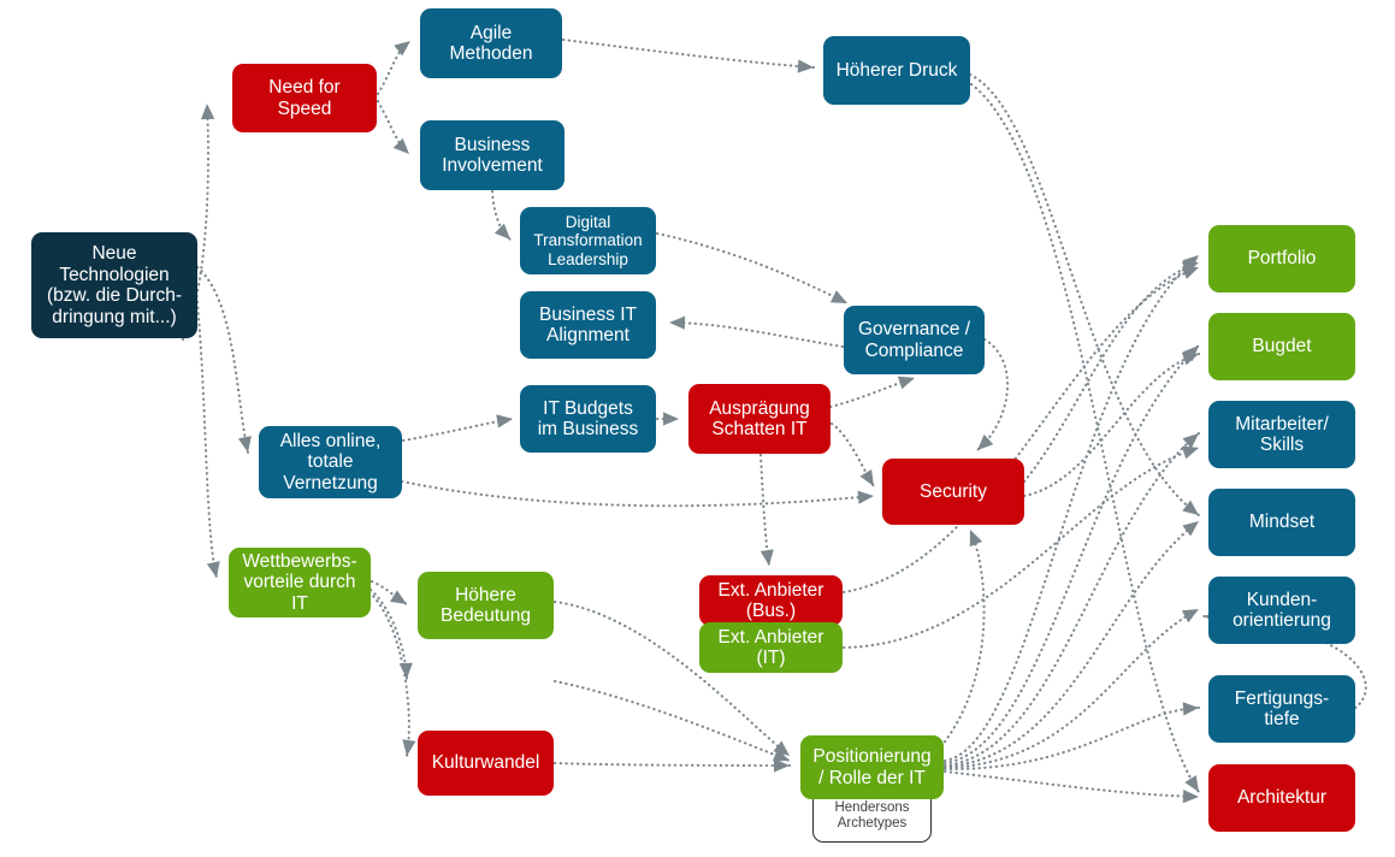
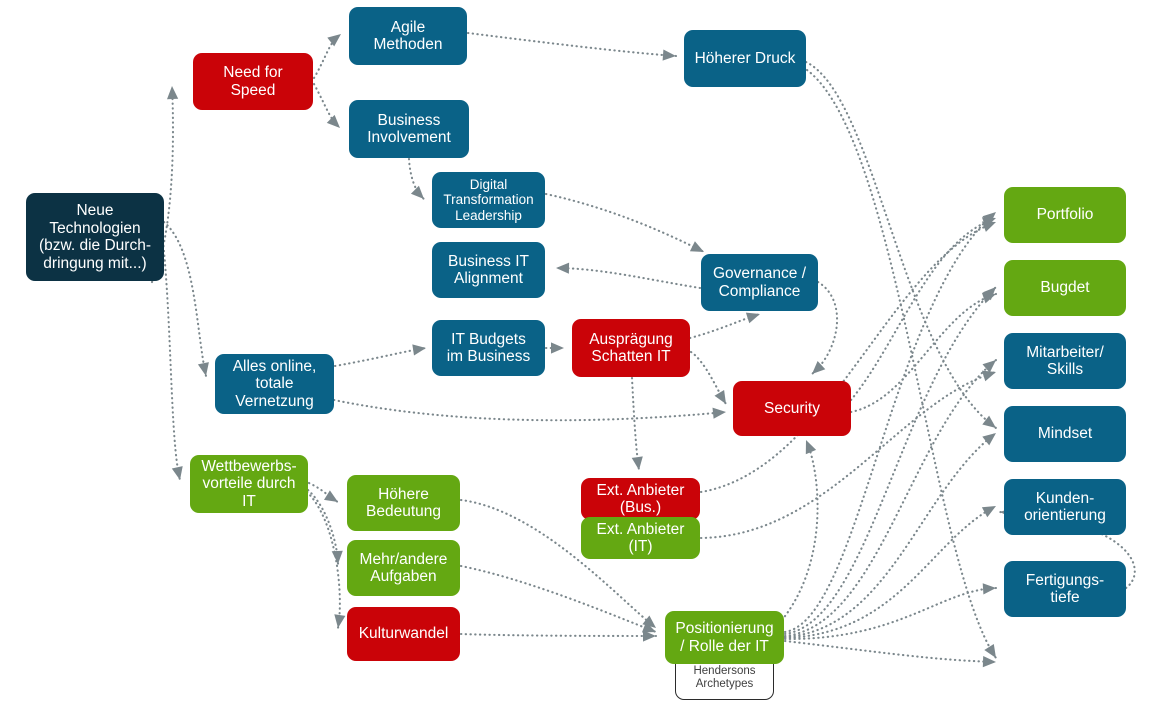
  Neue
  Technologien
  (bzw. die Durch-
  dringung mit...)
  Need for
  Speed
  Agile
  Methoden
  Business
  Involvement
  Höherer Druck
  Digital
  Transformation
  Leadership
  Business IT
  Alignment
  IT Budgets
  im Business
  Alles online,
  totale
  Vernetzung
  Ausprägung
  Schatten IT
  Governance /
  Compliance
  Security
  Wettbewerbs-
  vorteile durch
  IT
  Höhere
  Bedeutung
+ Mehr/andere
+ Aufgaben
  Kulturwandel
  Ext. Anbieter
  (Bus.)
  Ext. Anbieter
  (IT)
  Positionierung
  / Rolle der IT
  Hendersons
  Archetypes
  Portfolio
  Bugdet
  Mitarbeiter/
  Skills
  Mindset
  Kunden-
  orientierung
  Fertigungs-
  tiefe
- Architektur
